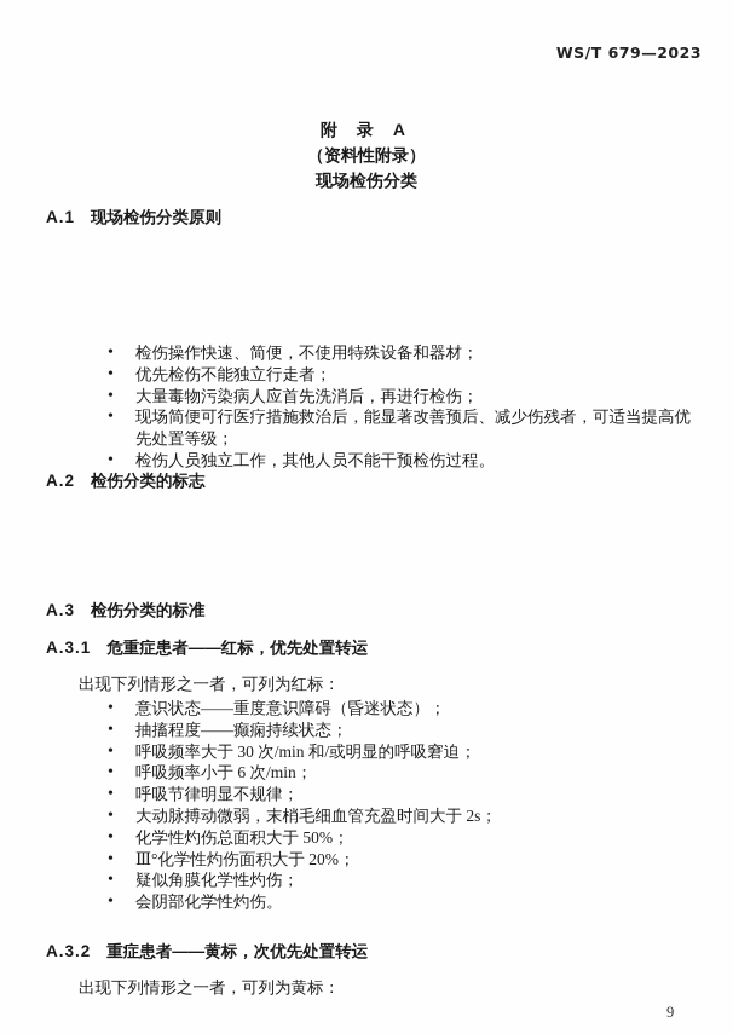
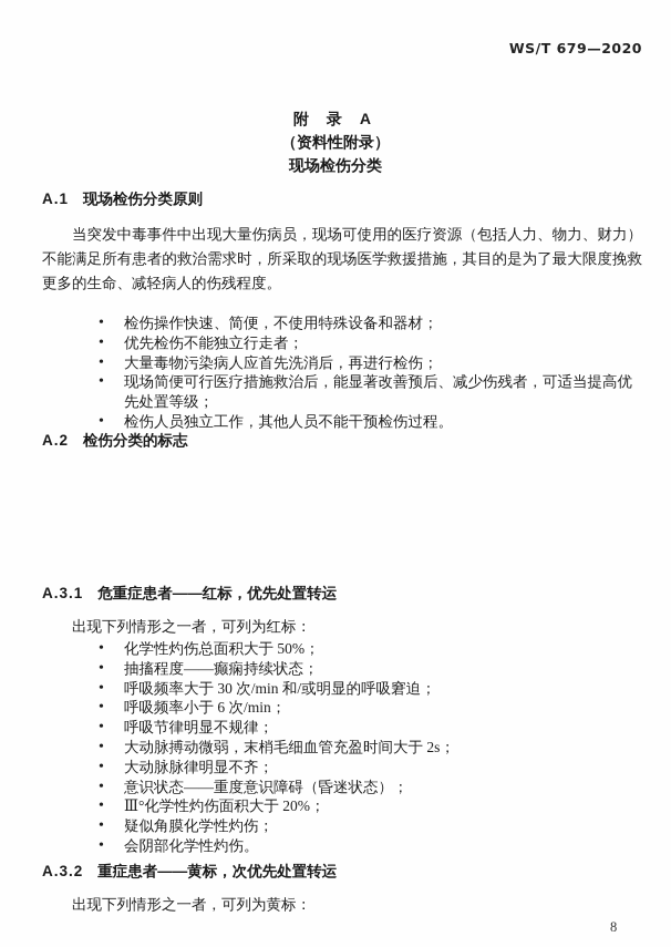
- WS/T 679—2023
+ WS/T 679—2020
  附 录 A
  （资料性附录）
  现场检伤分类
  A.1 现场检伤分类原则
+ 当突发中毒事件中出现大量伤病员，现场可使用的医疗资源（包括人力、物力、财力）不能满足所有患者的救治需求时，所采取的现场医学救援措施，其目的是为了最大限度挽救更多的生命、减轻病人的伤残程度。
  检伤操作快速、简便，不使用特殊设备和器材；
  优先检伤不能独立行走者；
  大量毒物污染病人应首先洗消后，再进行检伤；
  现场简便可行医疗措施救治后，能显著改善预后、减少伤残者，可适当提高优先处置等级；
  检伤人员独立工作，其他人员不能干预检伤过程。
  A.2 检伤分类的标志
- A.3 检伤分类的标准
  A.3.1 危重症患者——红标，优先处置转运
  出现下列情形之一者，可列为红标：
- 意识状态——重度意识障碍（昏迷状态）；
+ 化学性灼伤总面积大于 50%；
  抽搐程度——癫痫持续状态；
  呼吸频率大于 30 次/min 和/或明显的呼吸窘迫；
  呼吸频率小于 6 次/min；
  呼吸节律明显不规律；
  大动脉搏动微弱，末梢毛细血管充盈时间大于 2s；
+ 大动脉脉律明显不齐；
- 化学性灼伤总面积大于 50%；
+ 意识状态——重度意识障碍（昏迷状态）；
  Ⅲ°化学性灼伤面积大于 20%；
  疑似角膜化学性灼伤；
  会阴部化学性灼伤。
  A.3.2 重症患者——黄标，次优先处置转运
  出现下列情形之一者，可列为黄标：
- 9
+ 8
